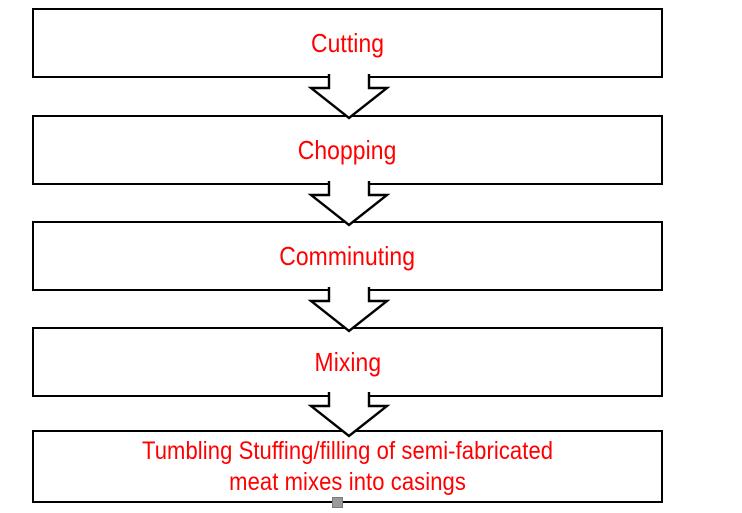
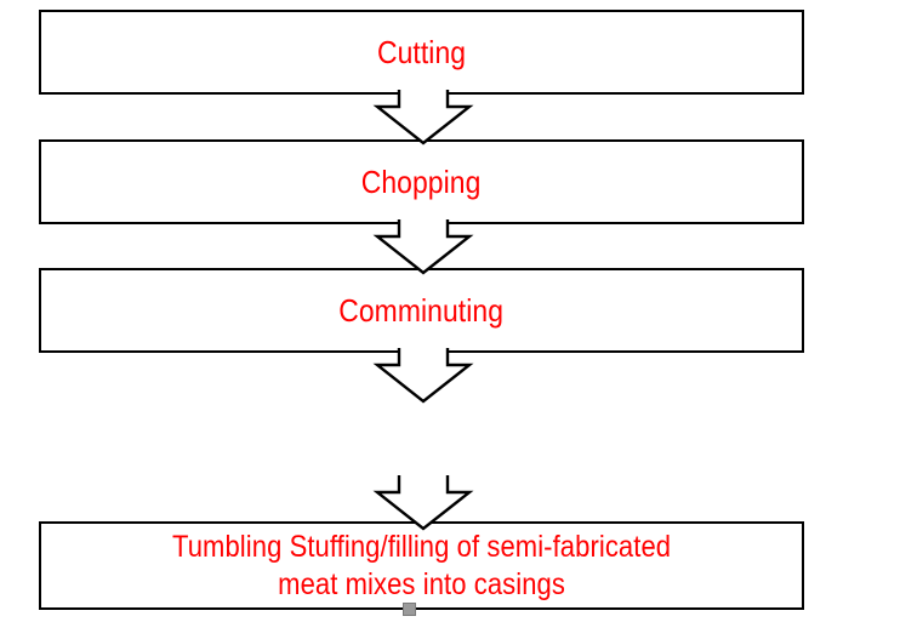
  Cutting
  Chopping
  Comminuting
- Mixing
  Tumbling Stuffing/filling of semi-fabricated
  meat mixes into casings
